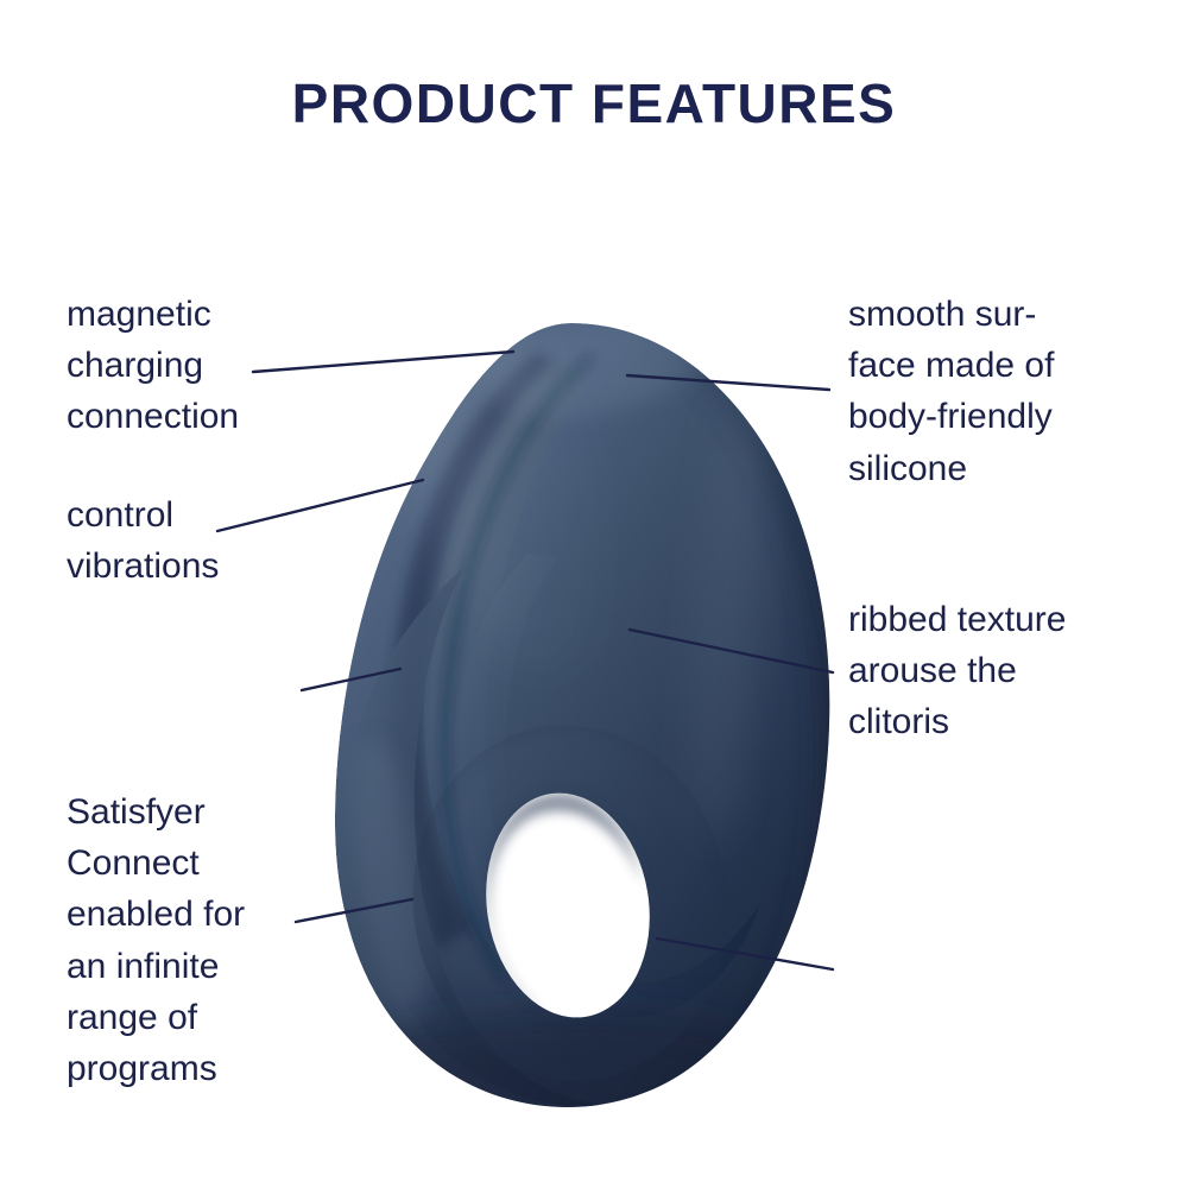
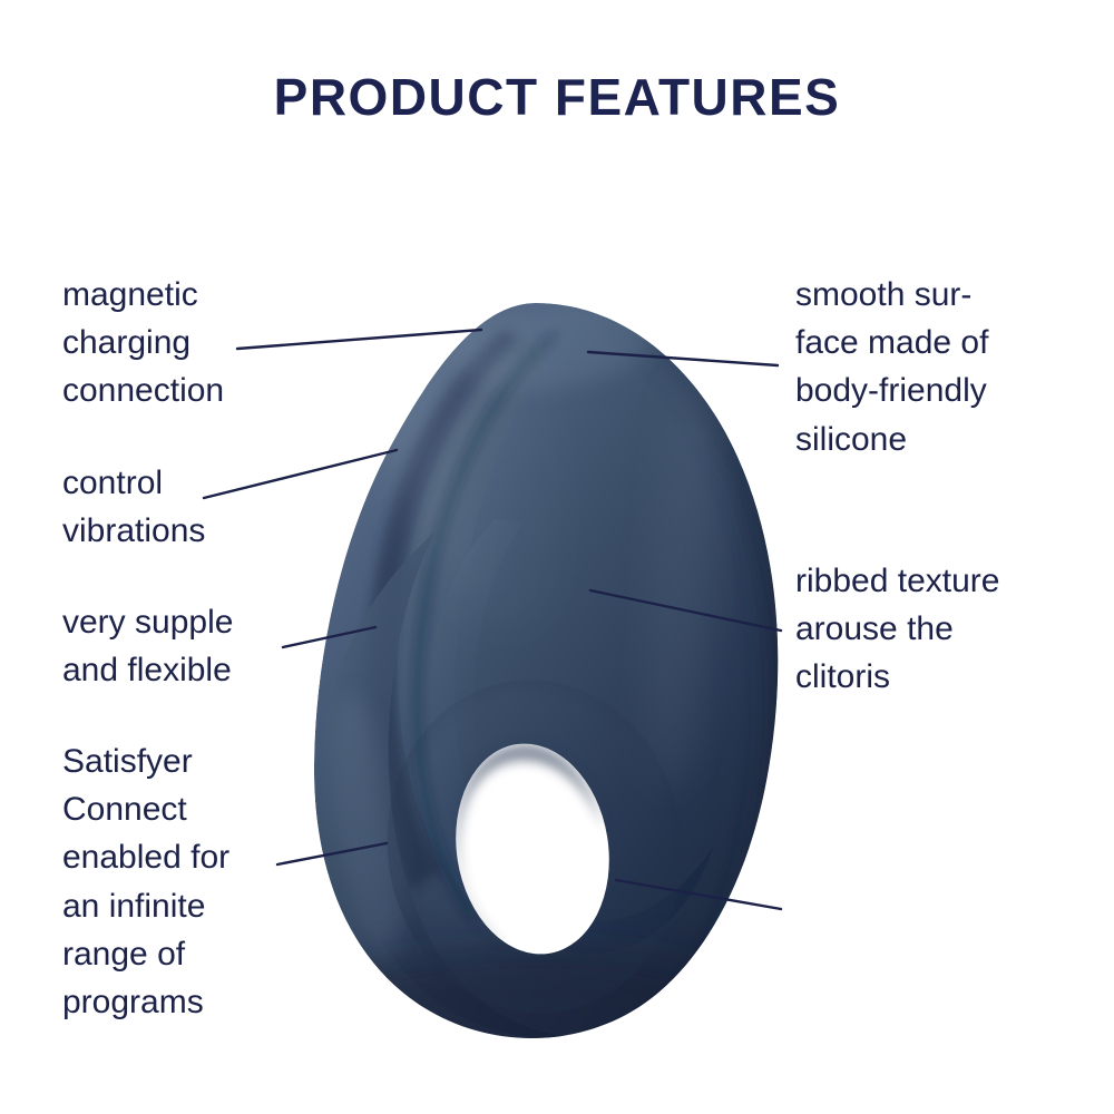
  PRODUCT FEATURES
  magnetic
  charging
  connection
  control
  vibrations
+ very supple
+ and flexible
  Satisfyer
  Connect
  enabled for
  an infinite
  range of
  programs
  smooth sur-
  face made of
  body-friendly
  silicone
  ribbed texture
  arouse the
  clitoris
